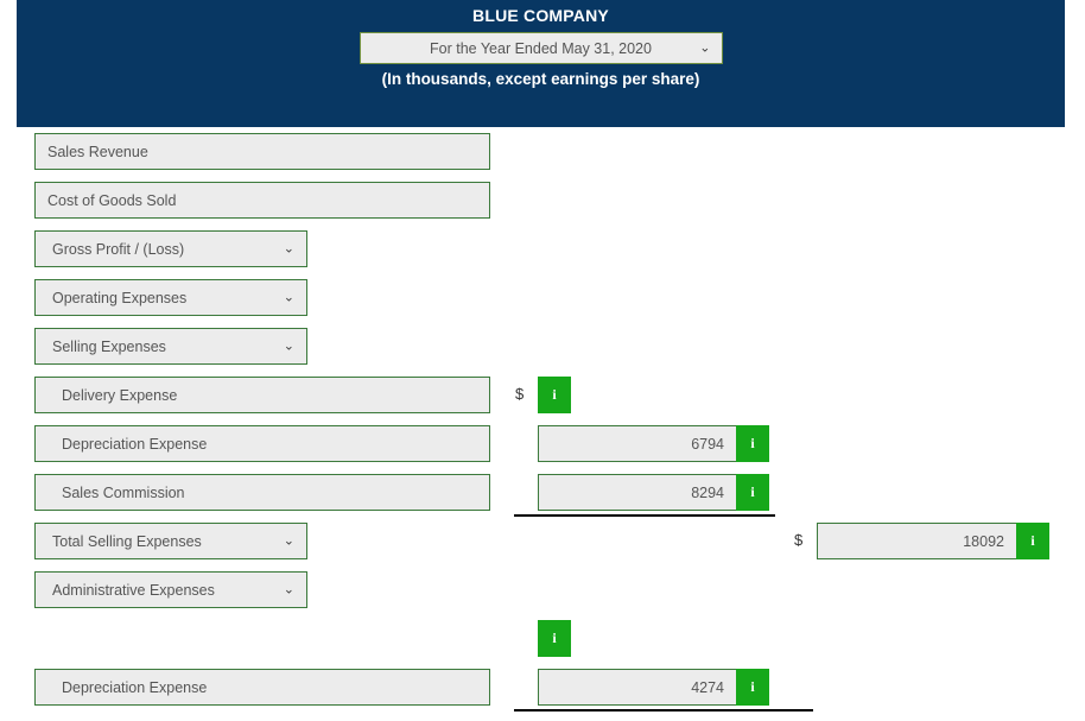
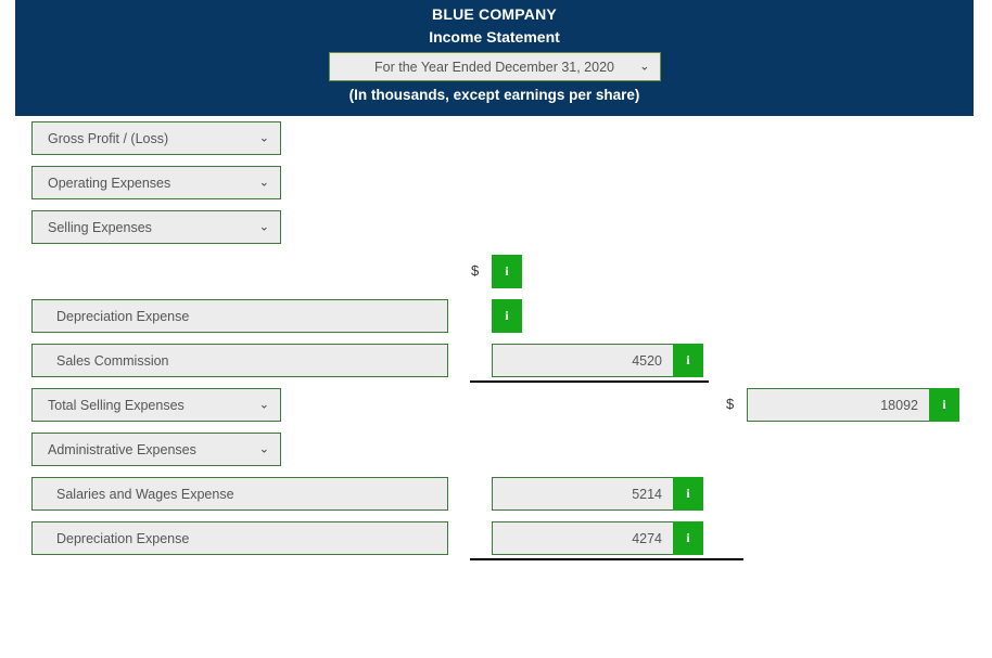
  BLUE COMPANY
+ Income Statement
- For the Year Ended May 31, 2020
+ For the Year Ended December 31, 2020
  ⌄
  (In thousands, except earnings per share)
- Sales Revenue
- Cost of Goods Sold
  Gross Profit / (Loss)
  ⌄
  Operating Expenses
  ⌄
  Selling Expenses
  ⌄
- Delivery Expense
  $
  i
  Depreciation Expense
- 6794
  i
  Sales Commission
- 8294
+ 4520
  i
  Total Selling Expenses
  ⌄
  $
  18092
  i
  Administrative Expenses
  ⌄
+ Salaries and Wages Expense
+ 5214
  i
  Depreciation Expense
  4274
  i
